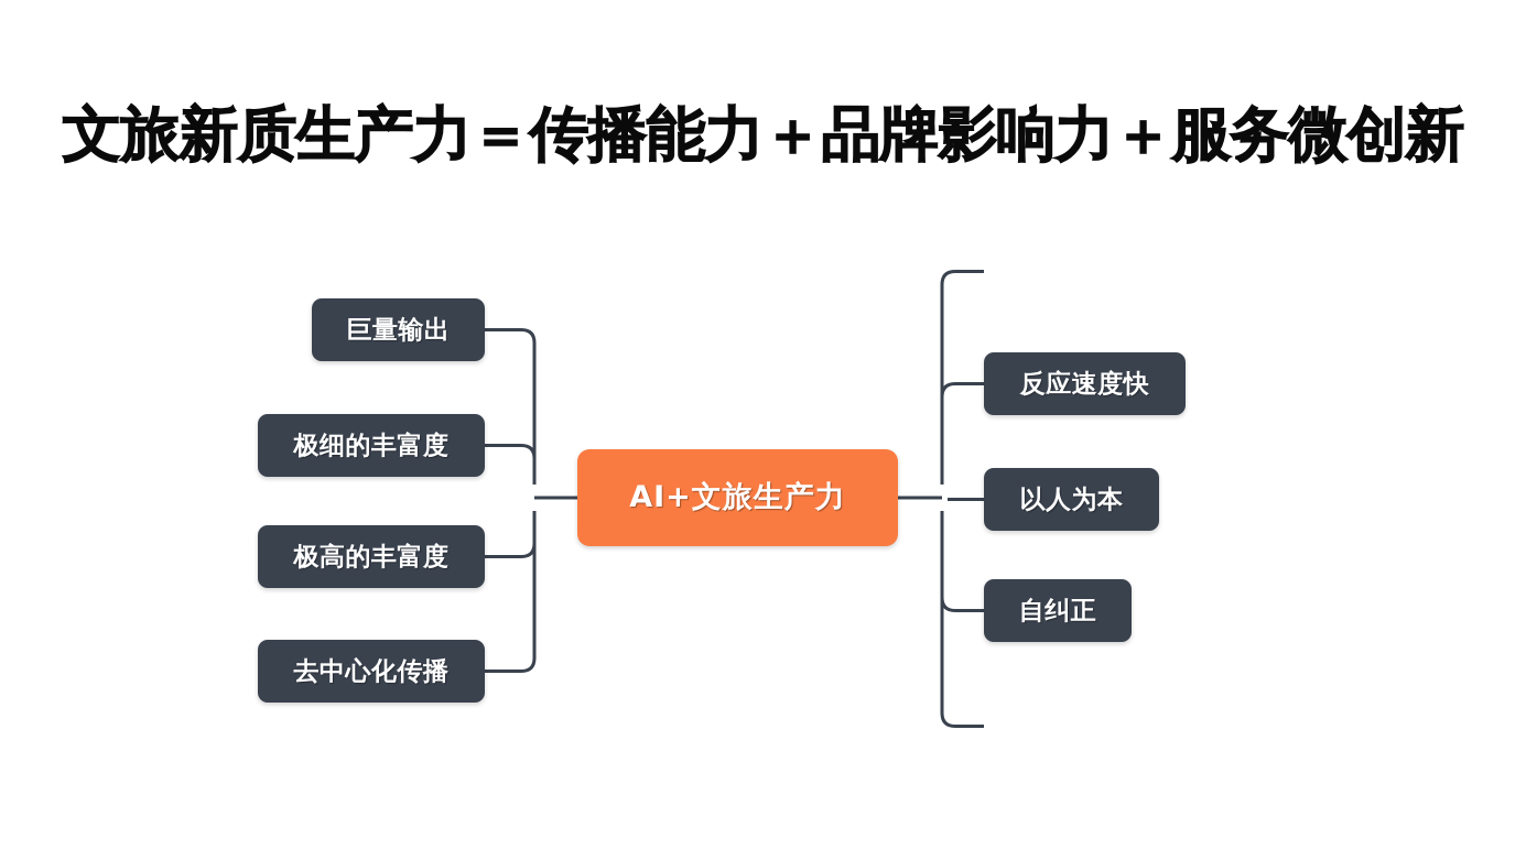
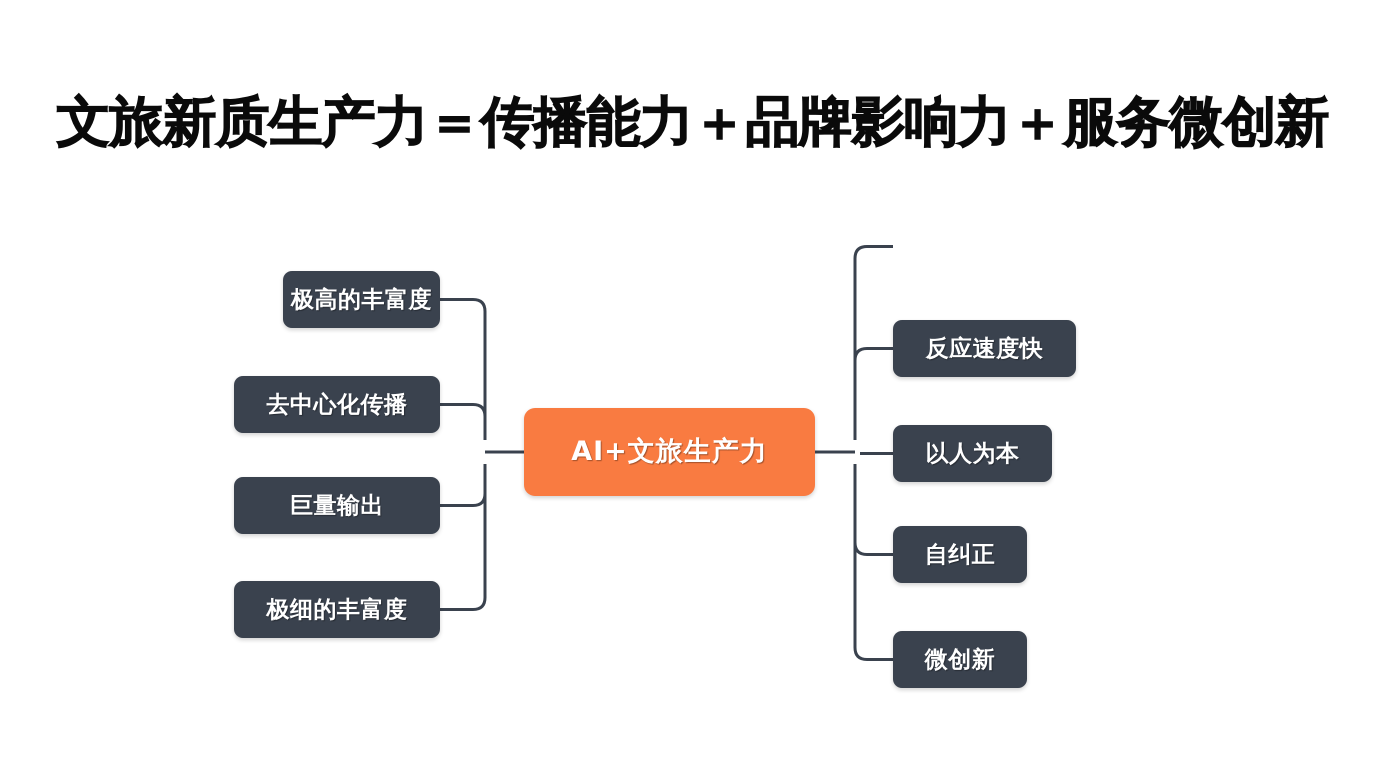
  文旅新质生产力＝传播能力＋品牌影响力＋服务微创新
  AI+文旅生产力
- 巨量输出
+ 极高的丰富度
- 极细的丰富度
+ 去中心化传播
- 极高的丰富度
+ 巨量输出
- 去中心化传播
+ 极细的丰富度
  反应速度快
  以人为本
  自纠正
+ 微创新
